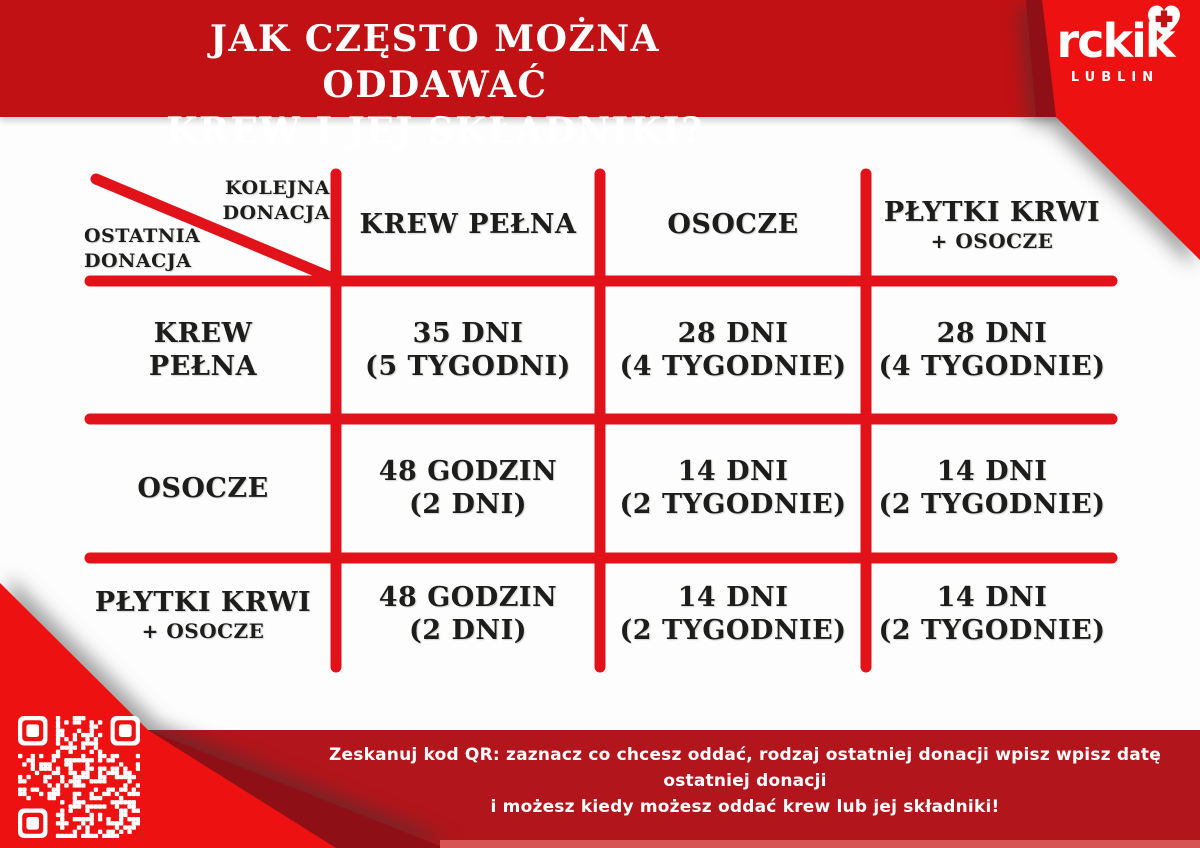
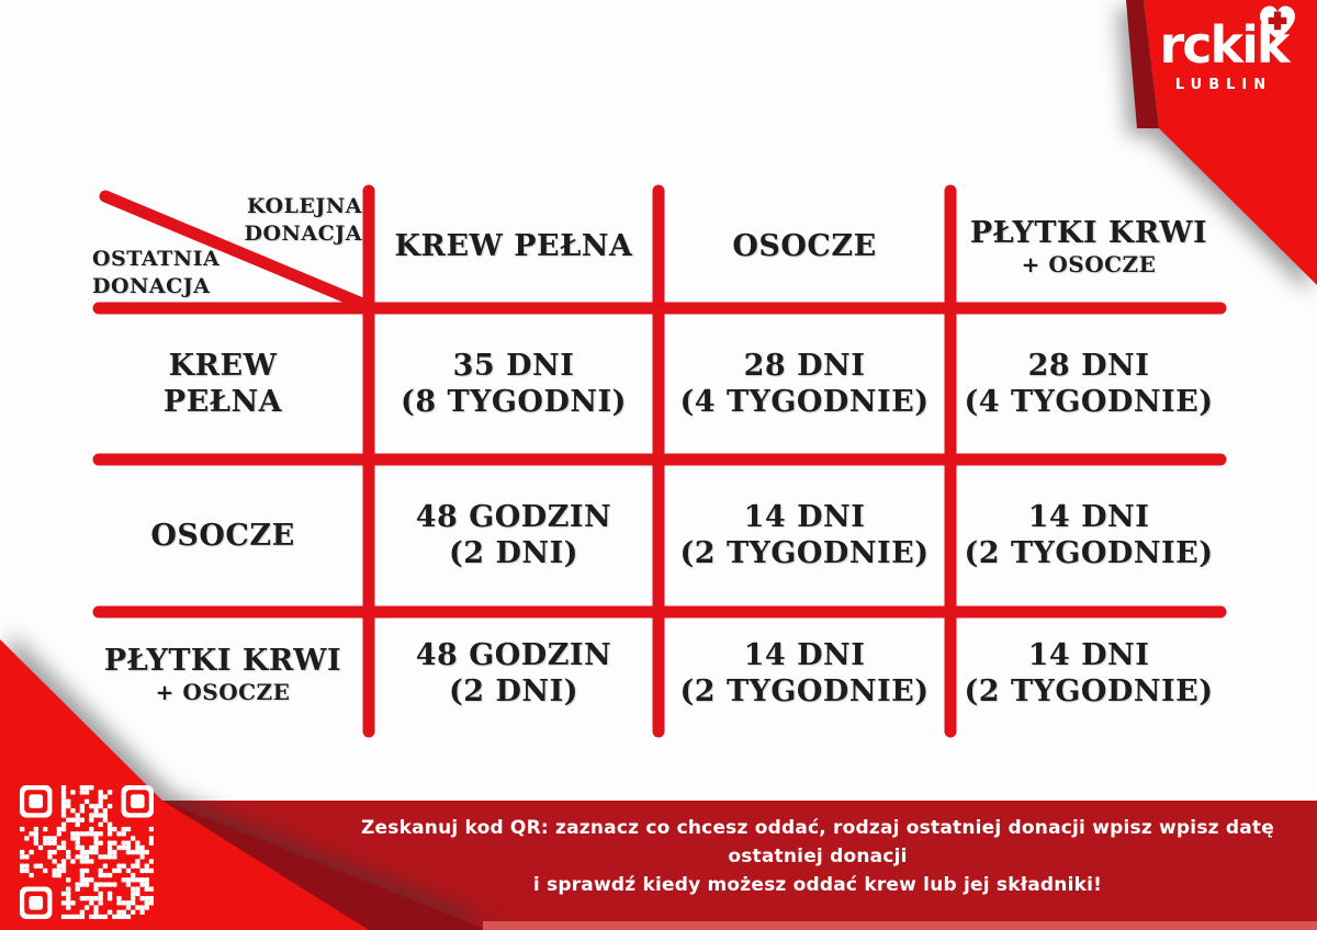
- JAK CZĘSTO MOŻNA ODDAWAĆ
- KREW I JEJ SKŁADNIKI?
  Zeskanuj kod QR: zaznacz co chcesz oddać, rodzaj ostatniej donacji wpisz wpisz datę ostatniej donacji
- i możesz kiedy możesz oddać krew lub jej składniki!
+ i sprawdź kiedy możesz oddać krew lub jej składniki!
  rckik
  LUBLIN
  KOLEJNA DONACJA
  OSTATNIA DONACJA
  KREW PEŁNA
  OSOCZE
  PŁYTKI KRWI
  + OSOCZE
  KREW
  PEŁNA
  35 DNI
- (5 TYGODNI)
+ (8 TYGODNI)
  28 DNI
  (4 TYGODNIE)
  28 DNI
  (4 TYGODNIE)
  OSOCZE
  48 GODZIN
  (2 DNI)
  14 DNI
  (2 TYGODNIE)
  14 DNI
  (2 TYGODNIE)
  PŁYTKI KRWI
  + OSOCZE
  48 GODZIN
  (2 DNI)
  14 DNI
  (2 TYGODNIE)
  14 DNI
  (2 TYGODNIE)
